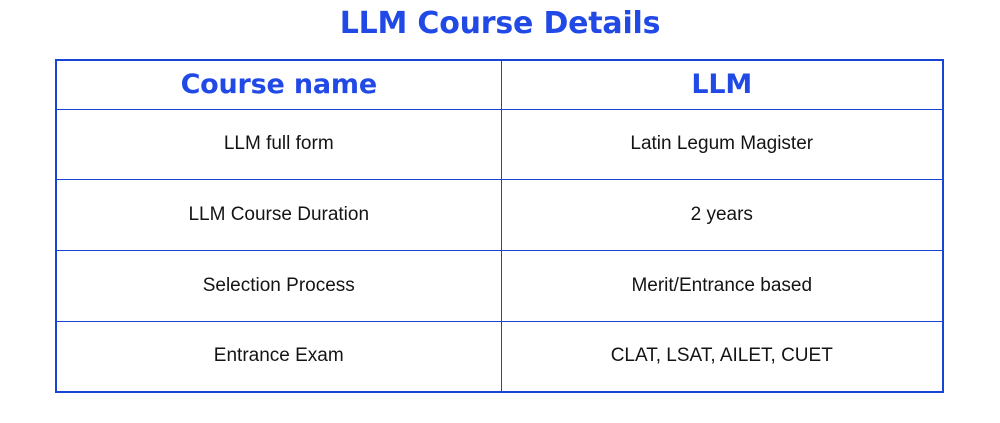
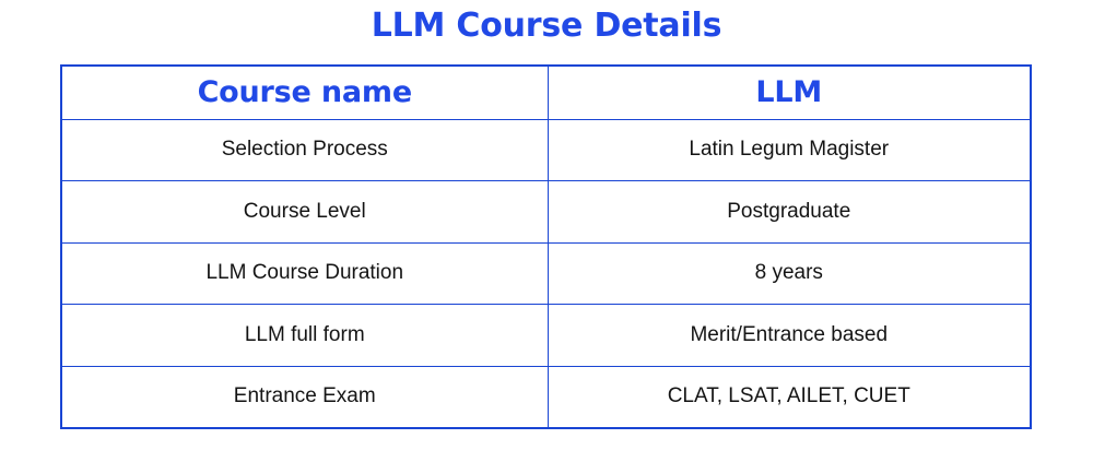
  LLM Course Details
  Course name	LLM
- LLM full form	Latin Legum Magister
+ Selection Process	Latin Legum Magister
+ Course Level	Postgraduate
- LLM Course Duration	2 years
+ LLM Course Duration	8 years
- Selection Process	Merit/Entrance based
+ LLM full form	Merit/Entrance based
  Entrance Exam	CLAT, LSAT, AILET, CUET
